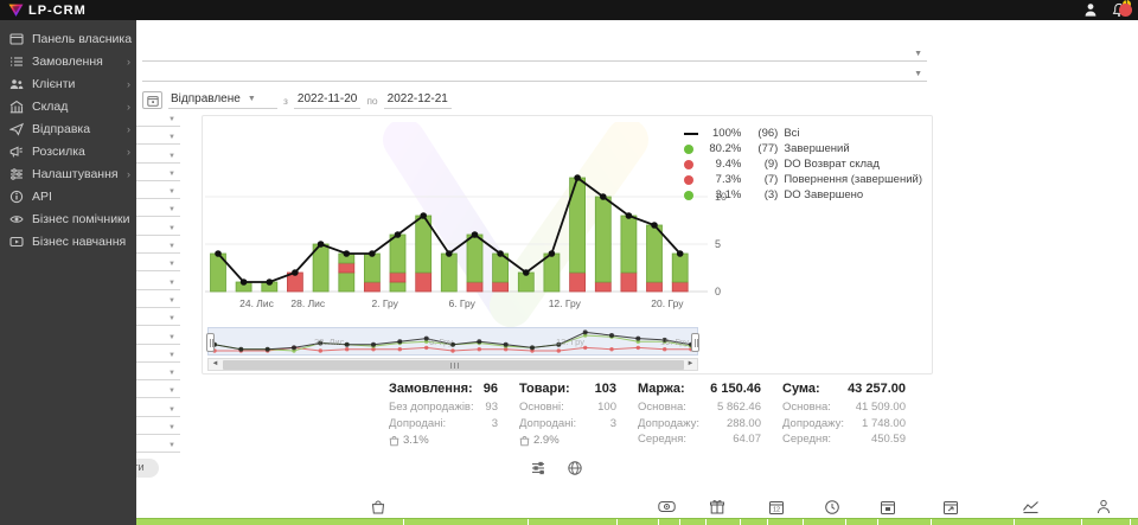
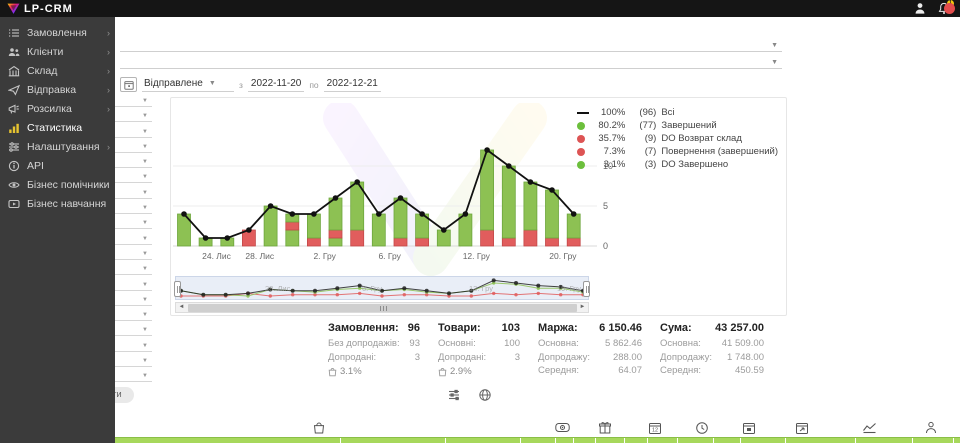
  LP-CRM
- Панель власника
  Замовлення
  ›
  Клієнти
  ›
  Склад
  ›
  Відправка
  ›
  Розсилка
  ›
+ Статистика
  Налаштування
  ›
  API
  Бізнес помічники
  Бізнес навчання
  Відправлене
  з
  2022-11-20
  по
  2022-12-21
  0
  5
  10
  24. Лис
  28. Лис
  2. Гру
  6. Гру
  12. Гру
  20. Гру
  100%
  (96)
  Всі
  80.2%
  (77)
  Завершений
- 9.4%
+ 35.7%
  (9)
  DO Возврат склад
  7.3%
  (7)
  Повернення (завершений)
  3.1%
  (3)
  DO Завершено
  28. Лис
  6. Гру
  13. Гру
  19. Гру
  Замовлення:
  96
  Без допродажів:
  93
  Допродані:
  3
  3.1%
  Товари:
  103
  Основні:
  100
  Допродані:
  3
  2.9%
  Маржа:
  6 150.46
  Основна:
  5 862.46
  Допродажу:
  288.00
  Середня:
  64.07
  Сума:
  43 257.00
  Основна:
  41 509.00
  Допродажу:
  1 748.00
  Середня:
  450.59
